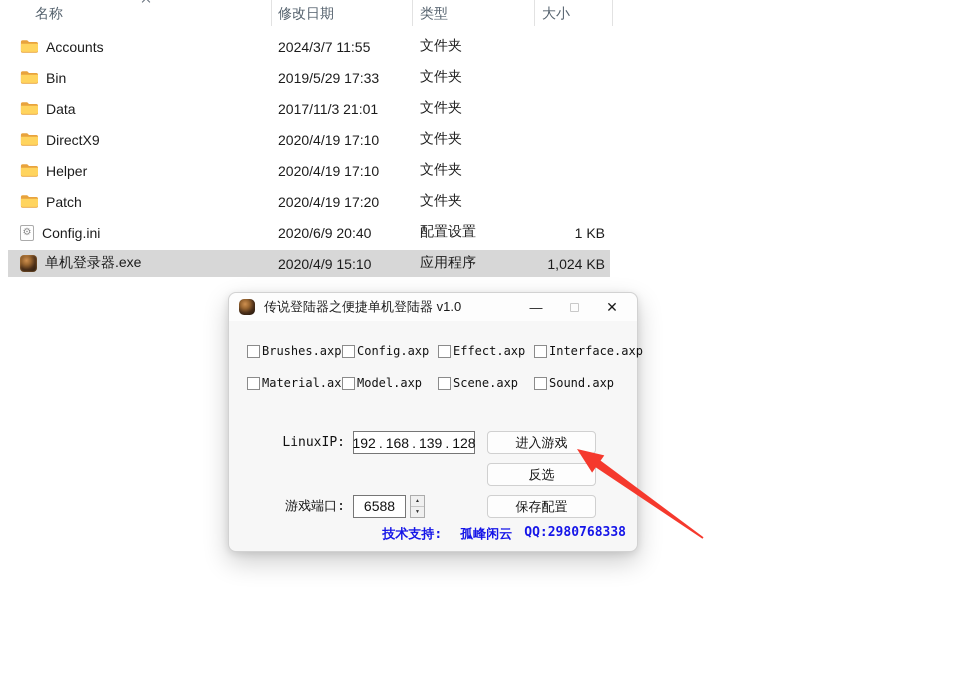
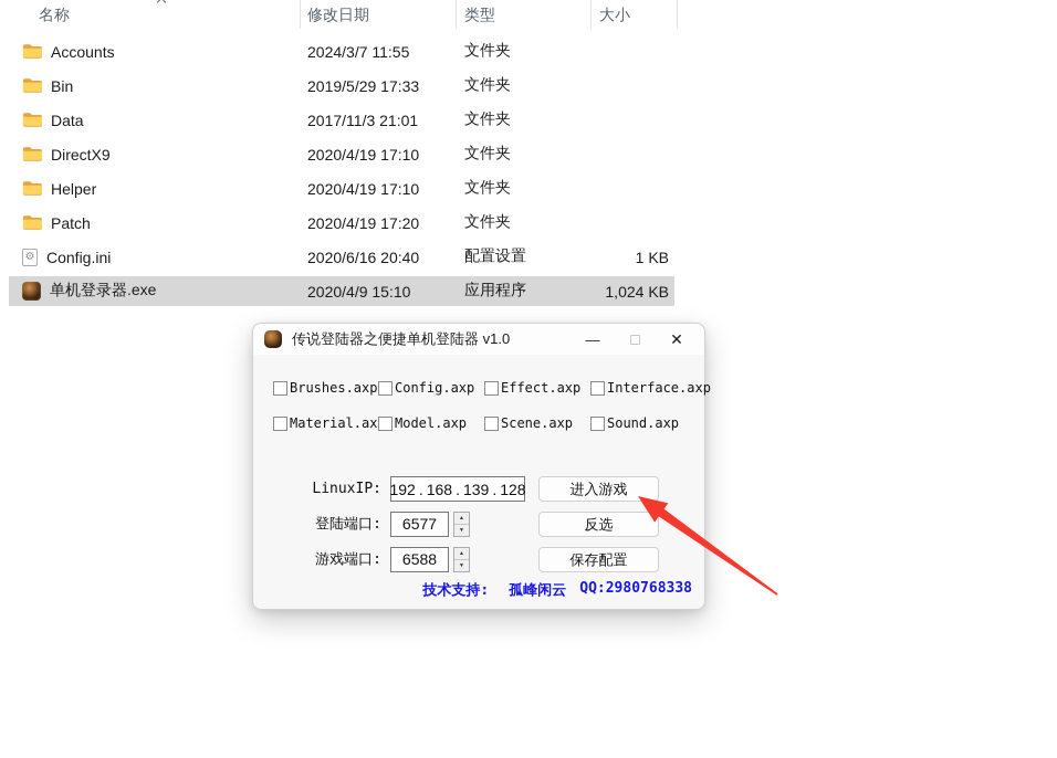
  名称
  修改日期
  类型
  大小
  Accounts
  2024/3/7 11:55
  文件夹
  Bin
  2019/5/29 17:33
  文件夹
  Data
  2017/11/3 21:01
  文件夹
  DirectX9
  2020/4/19 17:10
  文件夹
  Helper
  2020/4/19 17:10
  文件夹
  Patch
  2020/4/19 17:20
  文件夹
  ⚙
  Config.ini
- 2020/6/9 20:40
+ 2020/6/16 20:40
  配置设置
  1 KB
  单机登录器.exe
  2020/4/9 15:10
  应用程序
  1,024 KB
  传说登陆器之便捷单机登陆器 v1.0
  —
  ✕
  Brushes.axp
  Config.axp
  Effect.axp
  Interface.axp
  Material.ax
  Model.axp
  Scene.axp
  Sound.axp
  LinuxIP:
  192
  .
  168
  .
  139
  .
  128
+ 登陆端口:
+ 6577
  游戏端口:
  6588
  进入游戏
  反选
  保存配置
  技术支持:
  孤峰闲云
  QQ:2980768338
